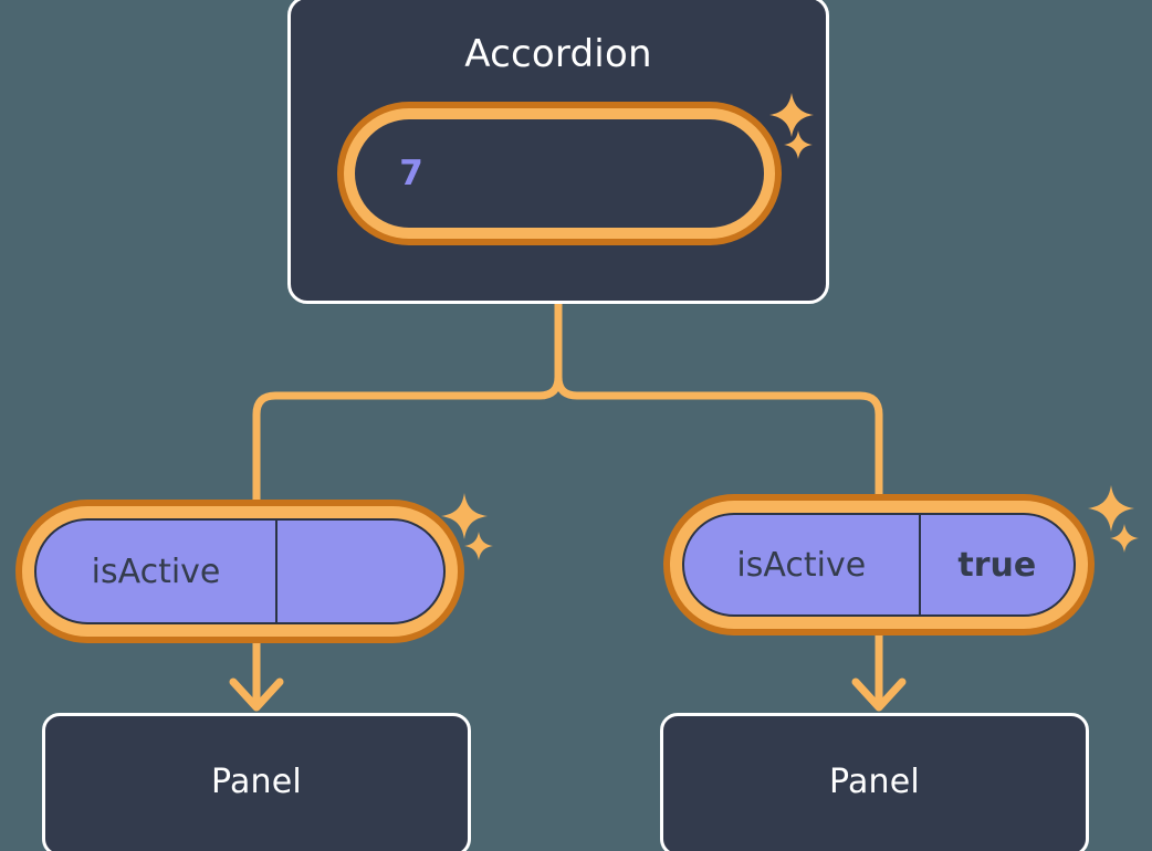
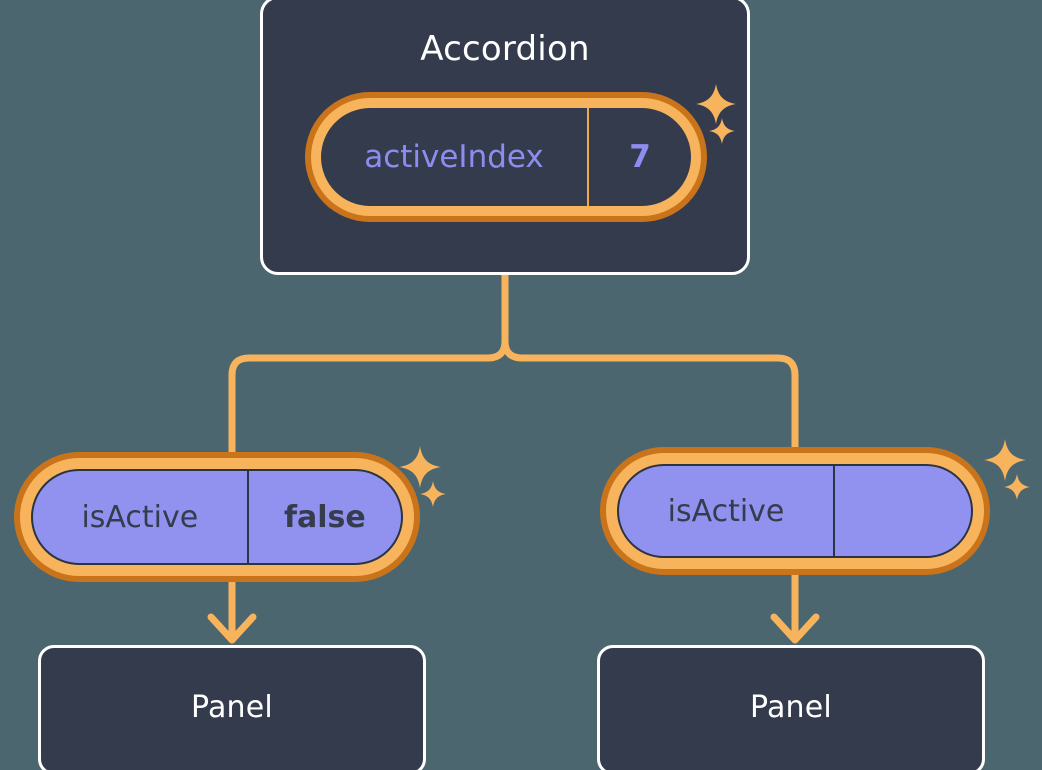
  Accordion
+ activeIndex
  7
  isActive
+ false
  Panel
  isActive
- true
  Panel
